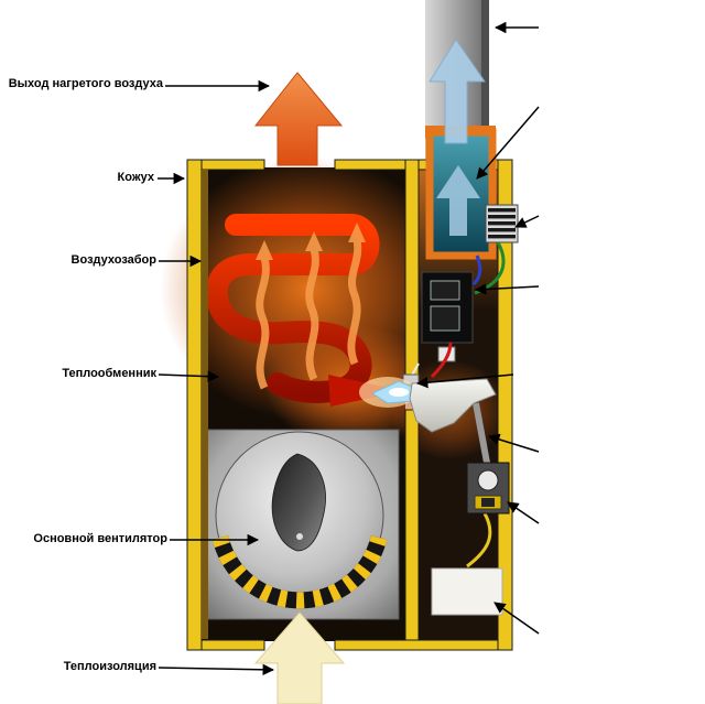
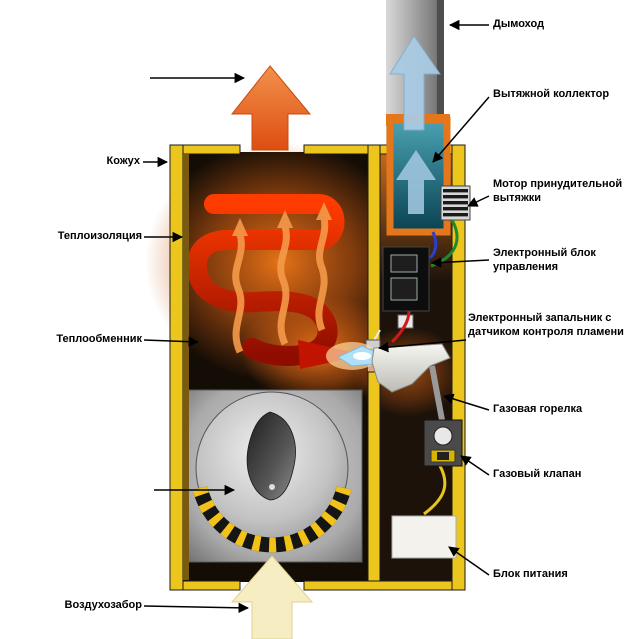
- Выход нагретого воздуха
  Кожух
- Воздухозабор
+ Теплоизоляция
  Теплообменник
- Основной вентилятор
- Теплоизоляция
+ Воздухозабор
+ Дымоход
+ Вытяжной коллектор
+ Мотор принудительной вытяжки
+ Электронный блок управления
+ Электронный запальник с датчиком контроля пламени
+ Газовая горелка
+ Газовый клапан
+ Блок питания
